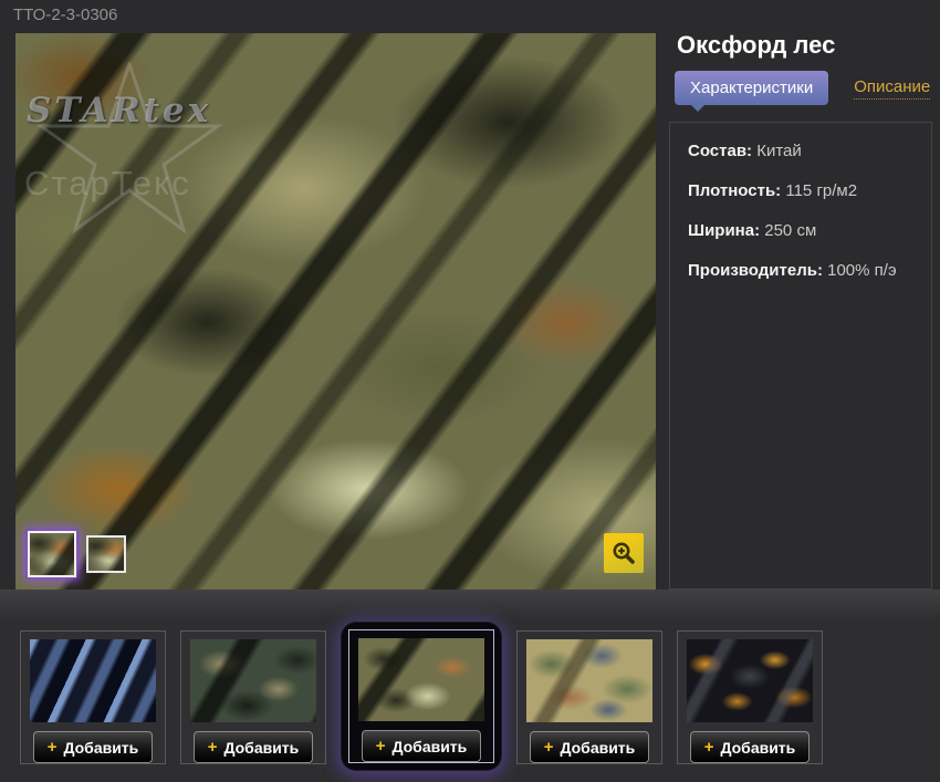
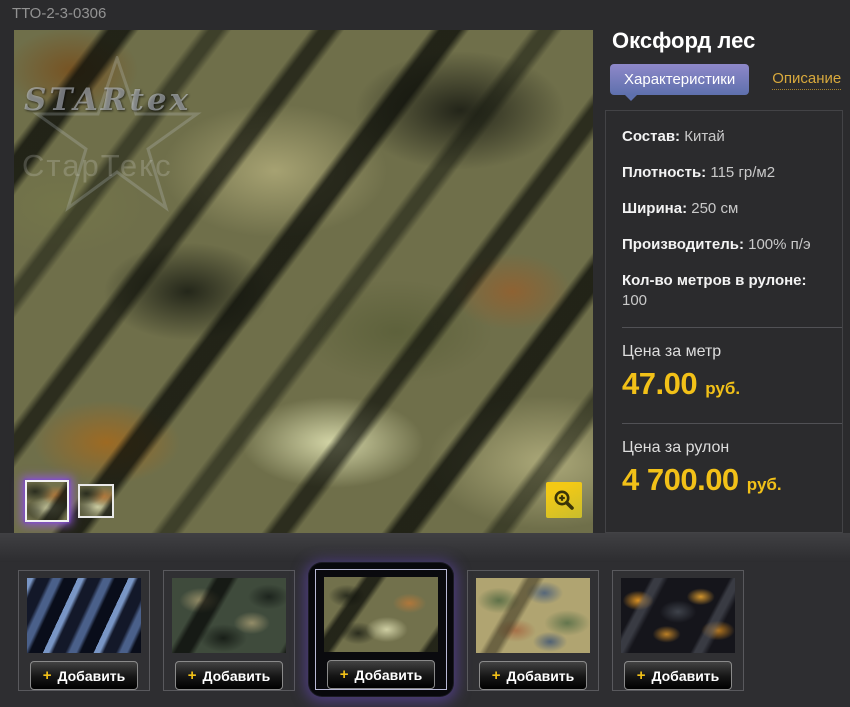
  ТТО-2-3-0306
  STARtex
  СтарТекс
  Оксфорд лес
  Характеристики
  Описание
  Состав: Китай
  Плотность: 115 гр/м2
  Ширина: 250 см
  Производитель: 100% п/э
+ Кол-во метров в рулоне: 100
+ Цена за метр
+ 47.00 руб.
+ Цена за рулон
+ 4 700.00 руб.
  +
  Добавить
  +
  Добавить
  +
  Добавить
  +
  Добавить
  +
  Добавить
